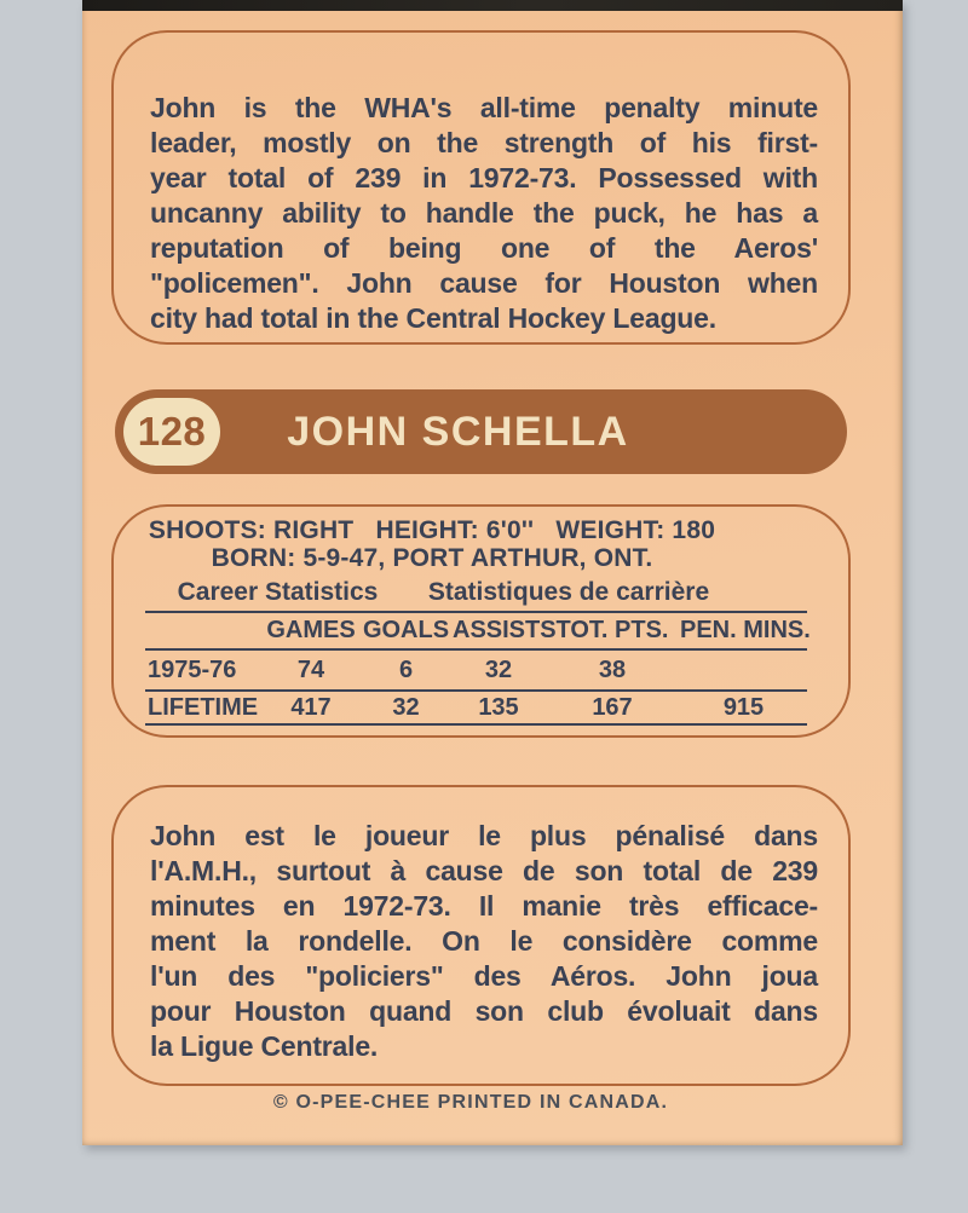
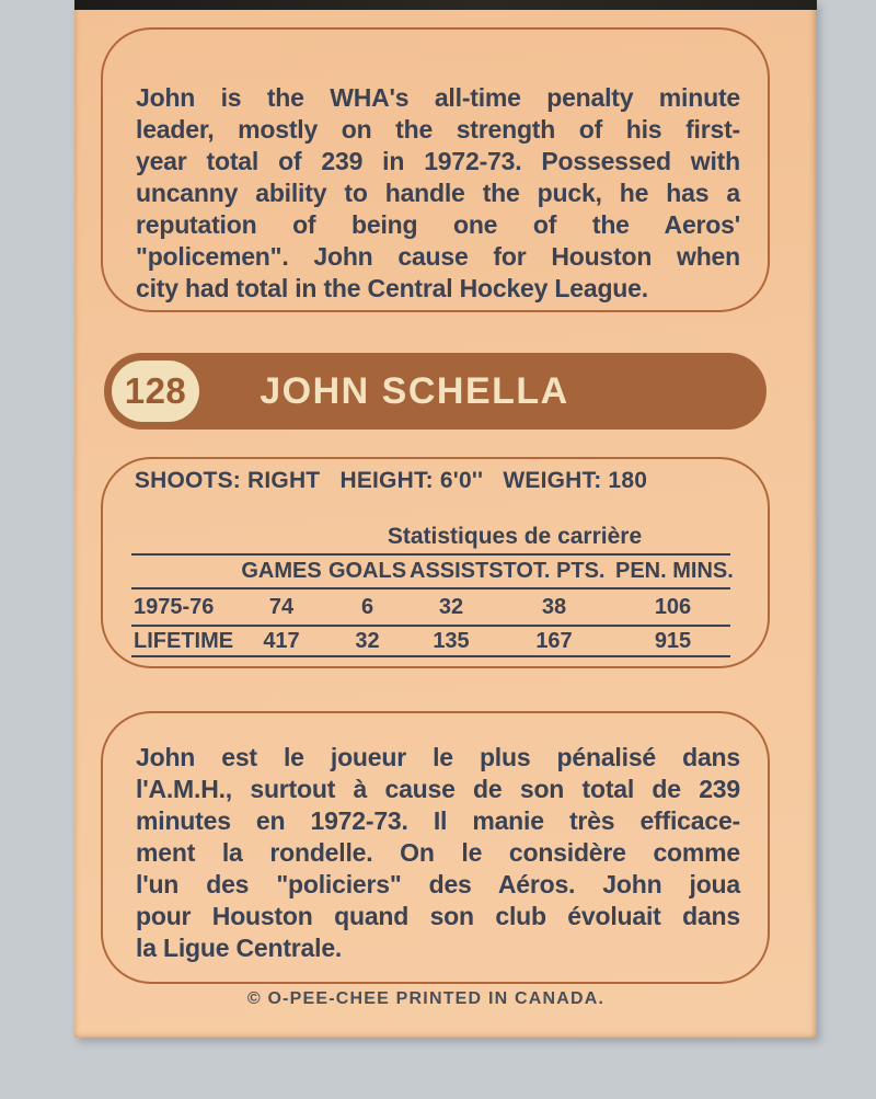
  John is the WHA's all-time penalty minute
  leader, mostly on the strength of his first-
  year total of 239 in 1972-73. Possessed with
  uncanny ability to handle the puck, he has a
  reputation of being one of the Aeros'
  "policemen". John cause for Houston when
  city had total in the Central Hockey League.
  128
  JOHN SCHELLA
  SHOOTS: RIGHT HEIGHT: 6'0'' WEIGHT: 180
- BORN: 5-9-47, PORT ARTHUR, ONT.
- Career Statistics
  Statistiques de carrière
  GAMES
  GOALS
  ASSIST
  TOT. PTS.
  PEN. MINS.
  1975-76
  74
  6
  32
  38
+ 106
  LIFETIME
  417
  32
  135
  167
  915
  John est le joueur le plus pénalisé dans
  l'A.M.H., surtout à cause de son total de 239
  minutes en 1972-73. Il manie très efficace-
  ment la rondelle. On le considère comme
  l'un des "policiers" des Aéros. John joua
  pour Houston quand son club évoluait dans
  la Ligue Centrale.
  © O-PEE-CHEE PRINTED IN CANADA.
